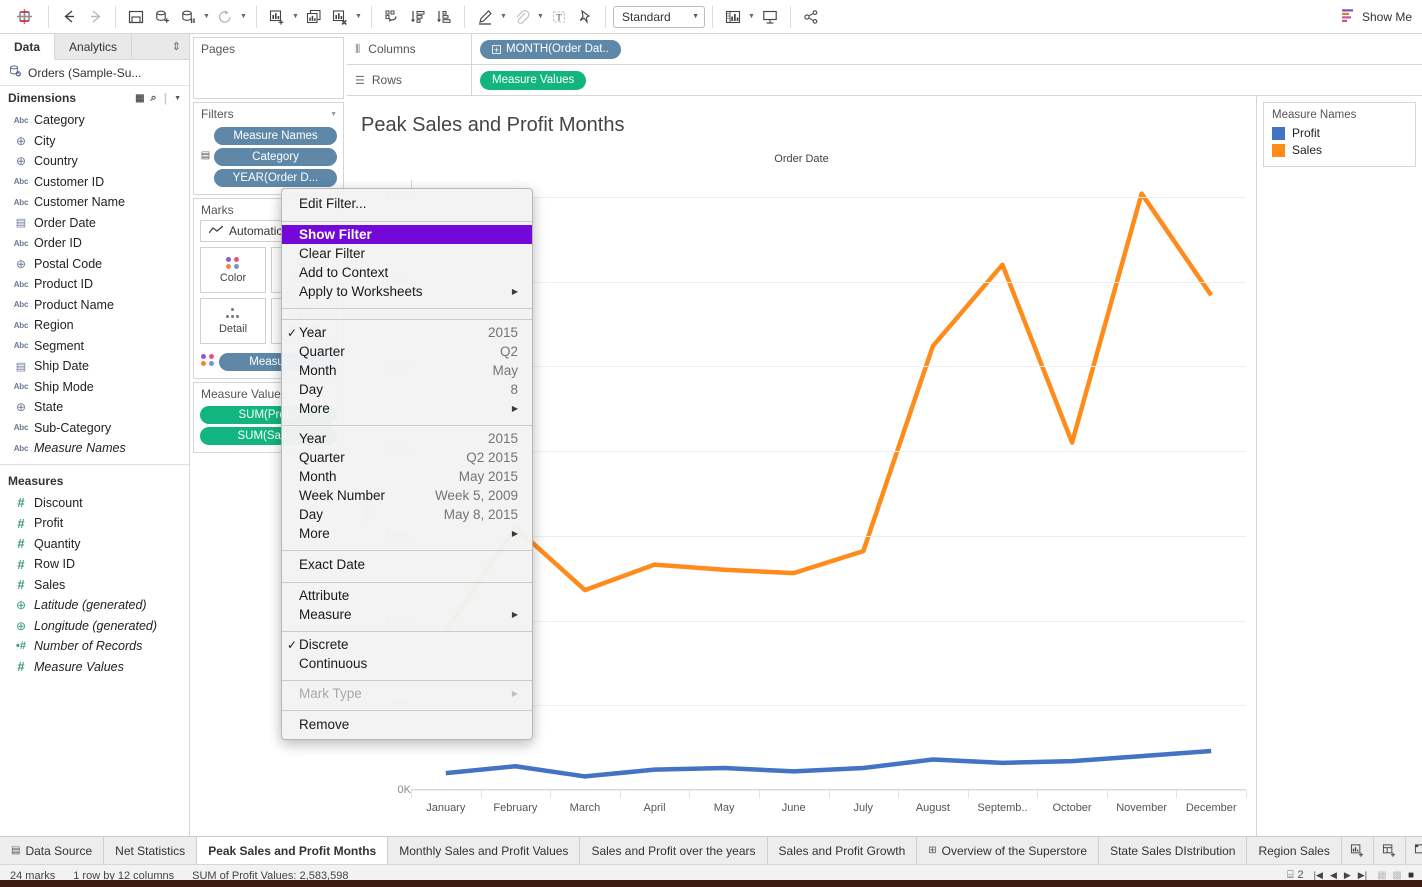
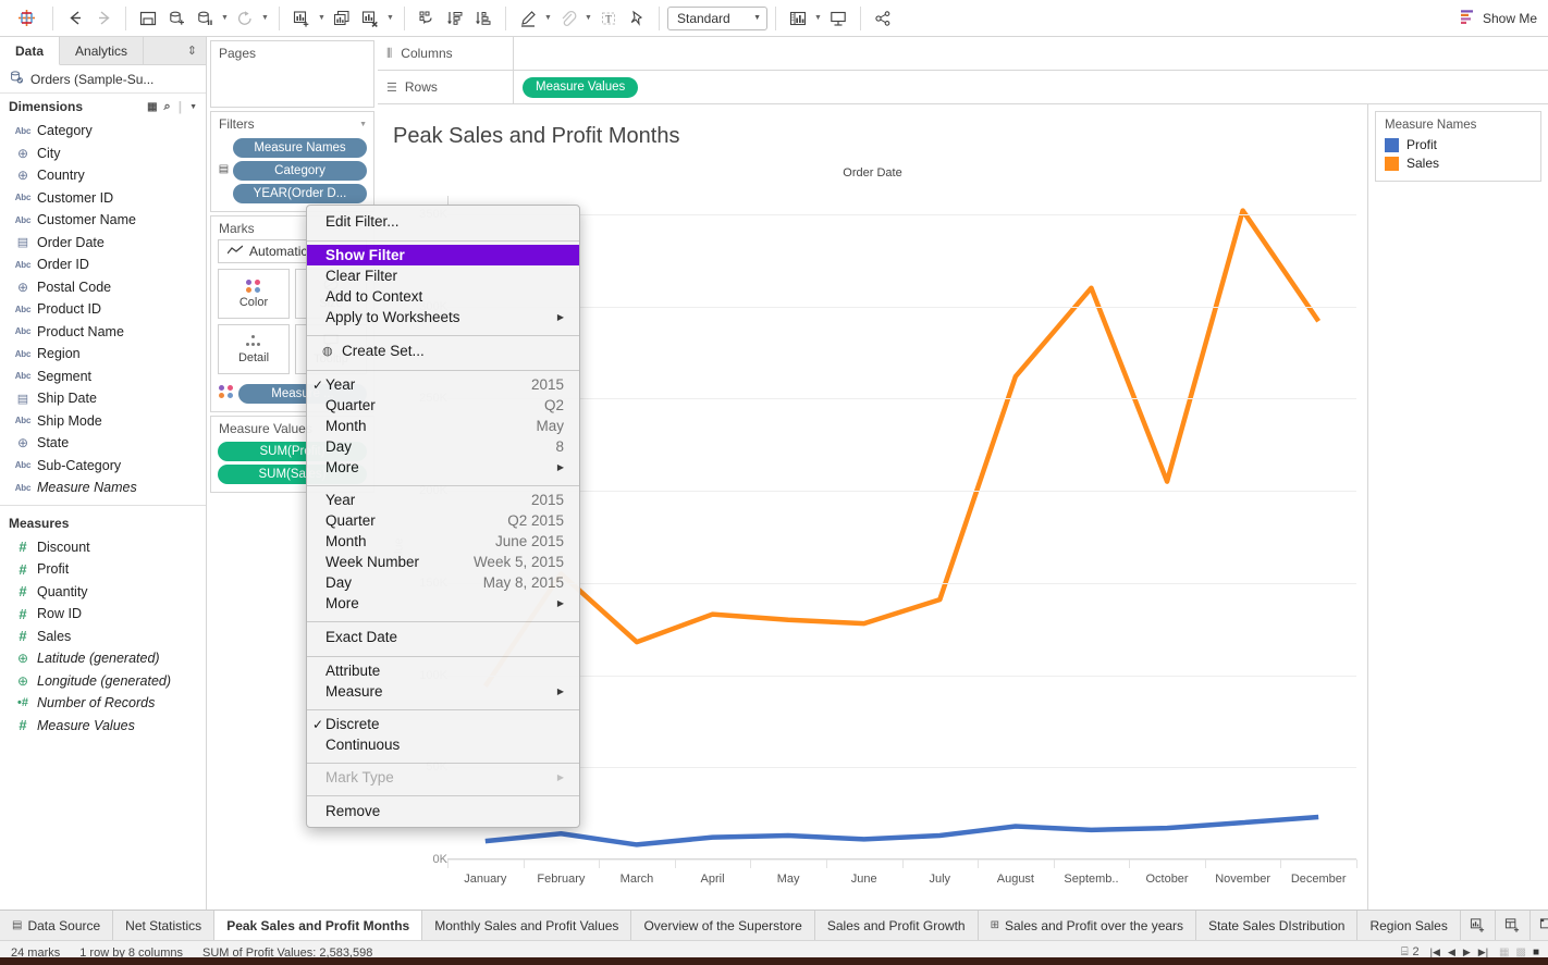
  T
  Standard
  Show Me
  Data
  Analytics
  ⇕
  Orders (Sample-Su...
  Dimensions
  ▦
  ⌕
  |
  Abc
  Category
  ⊕
  City
  ⊕
  Country
  Abc
  Customer ID
  Abc
  Customer Name
  ▤
  Order Date
  Abc
  Order ID
  ⊕
  Postal Code
  Abc
  Product ID
  Abc
  Product Name
  Abc
  Region
  Abc
  Segment
  ▤
  Ship Date
  Abc
  Ship Mode
  ⊕
  State
  Abc
  Sub-Category
  Abc
  Measure Names
  Measures
  #
  Discount
  #
  Profit
  #
  Quantity
  #
  Row ID
  #
  Sales
  ⊕
  Latitude (generated)
  ⊕
  Longitude (generated)
  •#
  Number of Records
  #
  Measure Values
  Pages
  Filters
  Measure Names
  ▤
  Category
  YEAR(Order D...
  Marks
  Automatic
  Color
  Detail
  Measure Value
  ⦀
  Columns
- +
- MONTH(Order Dat..
  ☰
  Rows
  Measure Values
  Peak Sales and Profit Months
  Order Date
  0K
  January
  February
  March
  April
  May
  June
  July
  August
  Septemb..
  October
  November
  December
  Measure Names
  Profit
  Sales
  Edit Filter...
  Show Filter
  Clear Filter
  Add to Context
  Apply to Worksheets
  ▶
+ ◍
+ Create Set...
  ✓
  Year
  2015
  Quarter
  Q2
  Month
  May
  Day
  8
  More
  ▶
  Year
  2015
  Quarter
  Q2 2015
  Month
- May 2015
+ June 2015
  Week Number
- Week 5, 2009
+ Week 5, 2015
  Day
  May 8, 2015
  More
  ▶
  Exact Date
  Attribute
  Measure
  ▶
  ✓
  Discrete
  Continuous
  Mark Type
  ▶
  Remove
  ▤
  Data Source
  Net Statistics
  Peak Sales and Profit Months
  Monthly Sales and Profit Values
- Sales and Profit over the years
+ Overview of the Superstore
  Sales and Profit Growth
  ⊞
- Overview of the Superstore
+ Sales and Profit over the years
  State Sales DIstribution
  Region Sales
  24 marks
- 1 row by 12 columns
+ 1 row by 8 columns
  SUM of Profit Values: 2,583,598
  ⌸
  2
  |◀
  ◀
  ▶
  ▶|
  ▦
  ▩
  ■
